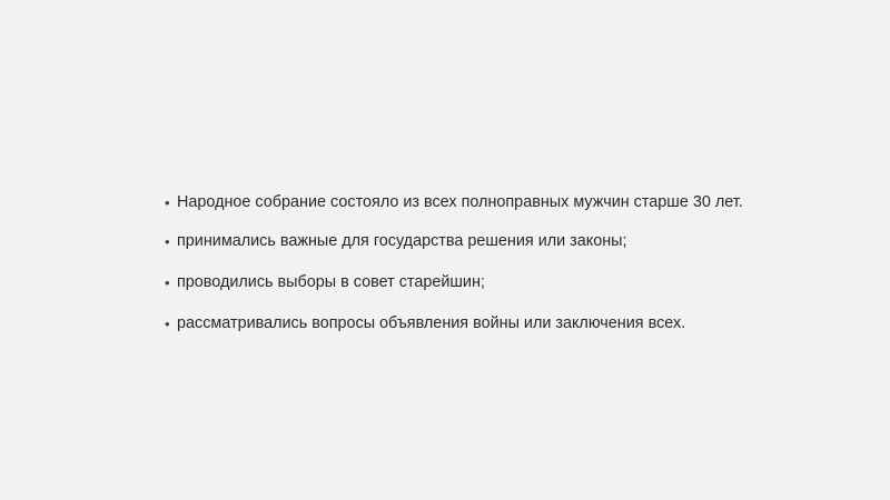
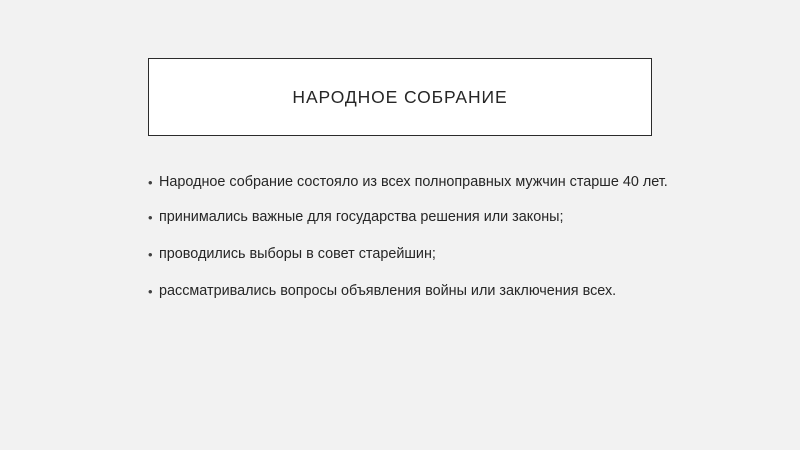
+ НАРОДНОЕ СОБРАНИЕ
  •
- Народное собрание состояло из всех полноправных мужчин старше 30 лет.
+ Народное собрание состояло из всех полноправных мужчин старше 40 лет.
  •
  принимались важные для государства решения или законы;
  •
  проводились выборы в совет старейшин;
  •
  рассматривались вопросы объявления войны или заключения всех.
